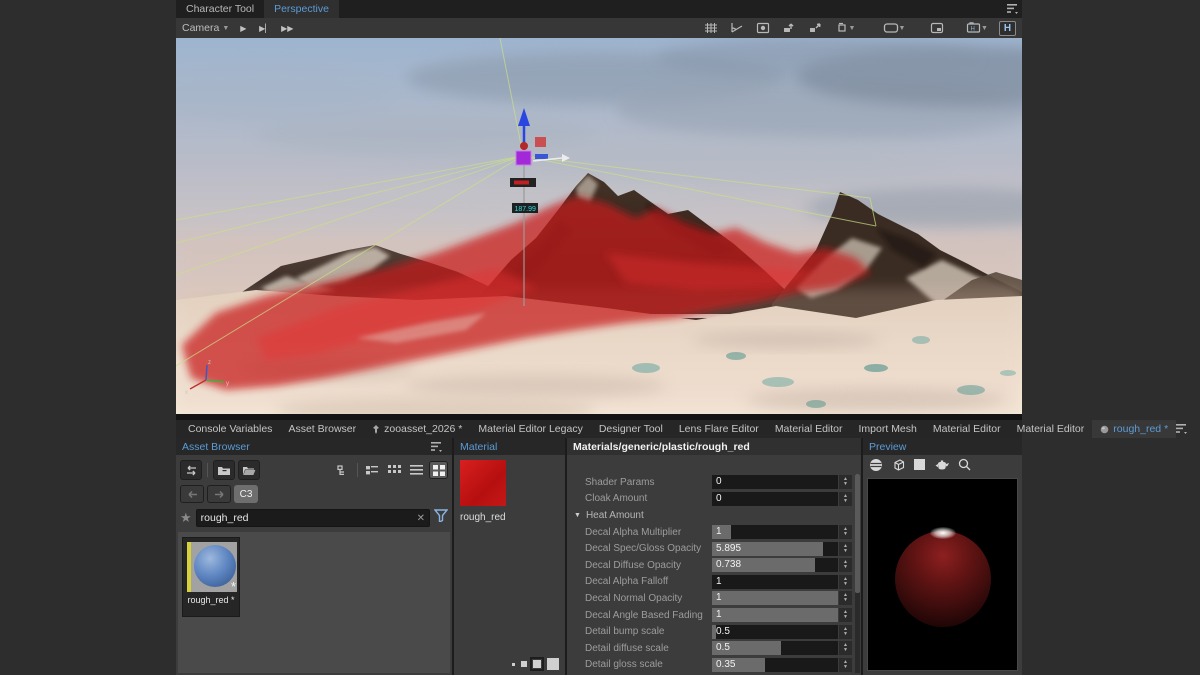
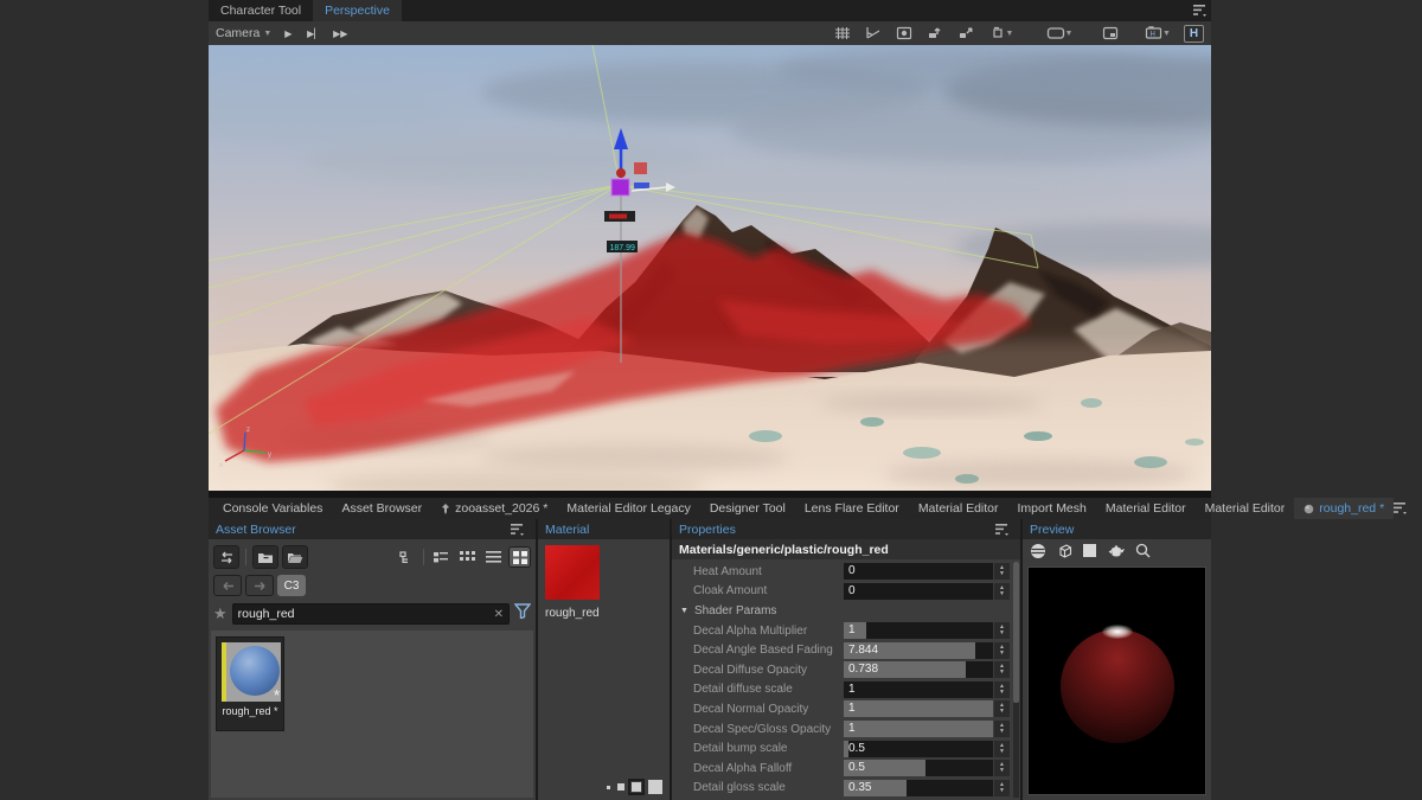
  Character Tool
  Perspective
  Camera
  ▶
  ▶▏
  ▶▶
  H
  Console Variables
  Asset Browser
  zooasset_2026 *
  Material Editor Legacy
  Designer Tool
  Lens Flare Editor
  Material Editor
  Import Mesh
  Material Editor
  Material Editor
  rough_red *
  Asset Browser
  C3
  ★
  rough_red
  ✕
  *
  rough_red *
  Material
  rough_red
+ Properties
  Materials/generic/plastic/rough_red
- Shader Params
+ Heat Amount
  0
  Cloak Amount
  0
- Heat Amount
+ Shader Params
  Decal Alpha Multiplier
  1
- Decal Spec/Gloss Opacity
+ Decal Angle Based Fading
- 5.895
+ 7.844
  Decal Diffuse Opacity
  0.738
- Decal Alpha Falloff
+ Detail diffuse scale
  1
  Decal Normal Opacity
  1
- Decal Angle Based Fading
+ Decal Spec/Gloss Opacity
  1
  Detail bump scale
  0.5
- Detail diffuse scale
+ Decal Alpha Falloff
  0.5
  Detail gloss scale
  0.35
  Preview
